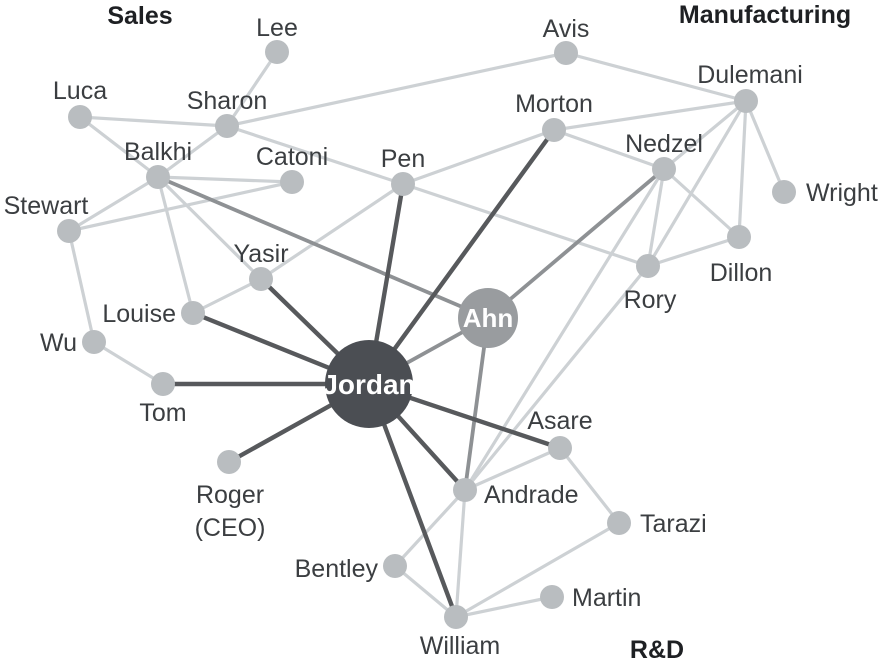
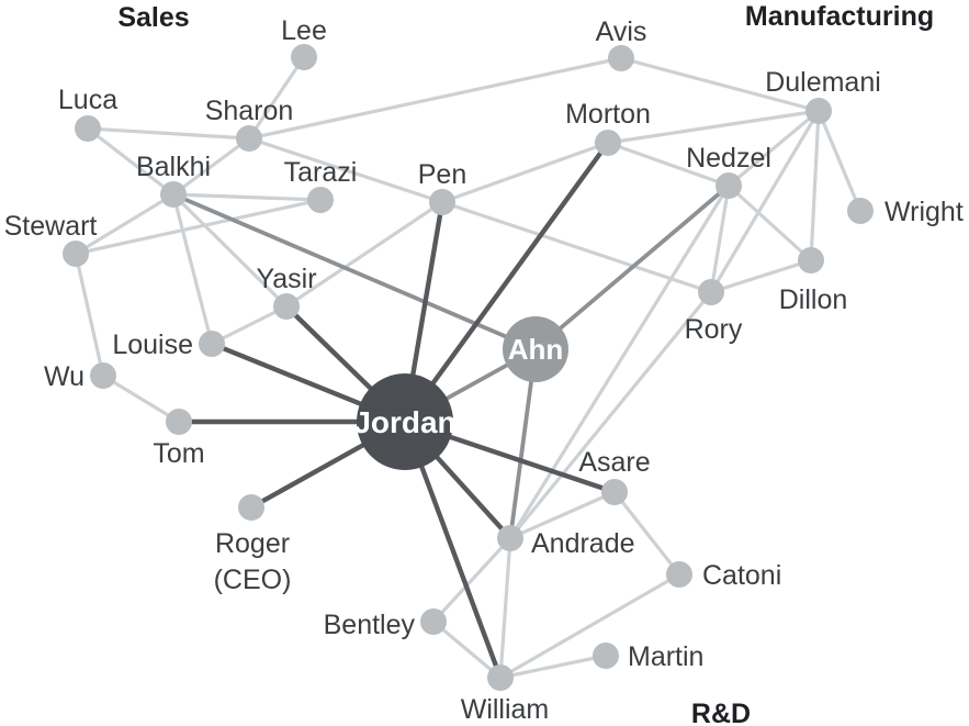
  Lee
  Avis
  Dulemani
  Luca
  Sharon
  Morton
  Nedzel
  Balkhi
- Catoni
+ Tarazi
  Pen
  Wright
  Stewart
  Dillon
  Rory
  Yasir
  Louise
  Ahn
  Wu
  Tom
  Jordan
  Asare
  Roger
  (CEO)
  Andrade
- Tarazi
+ Catoni
  Bentley
  Martin
  William
  Sales
  Manufacturing
  R&D
